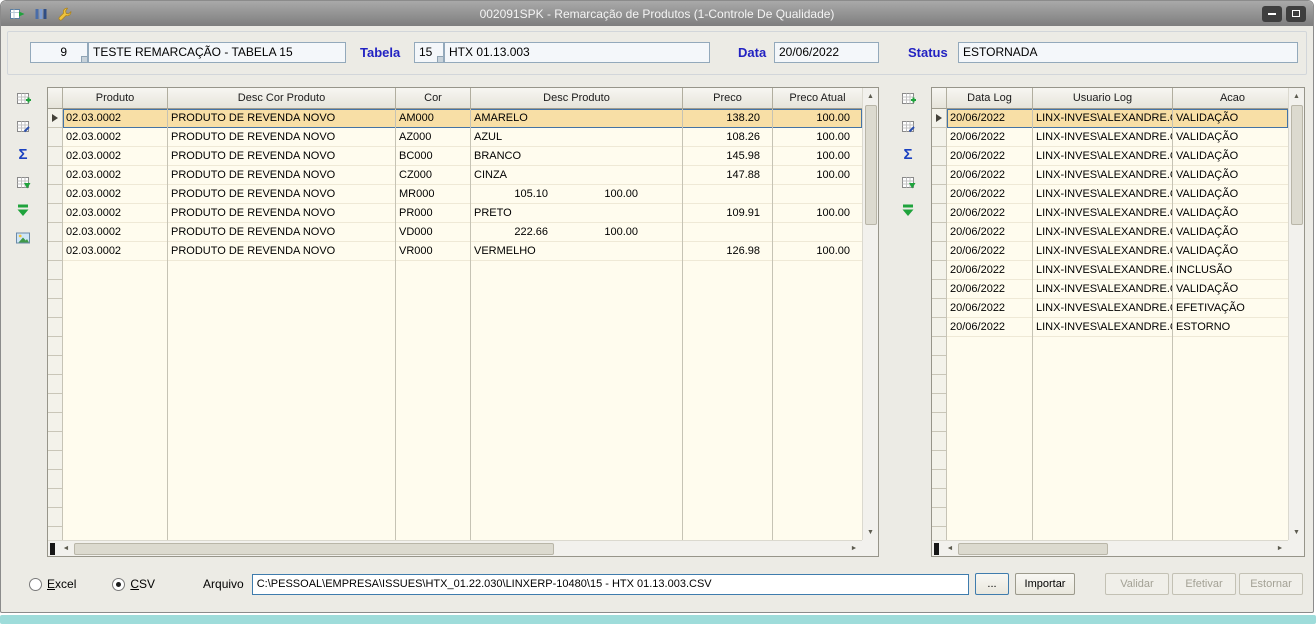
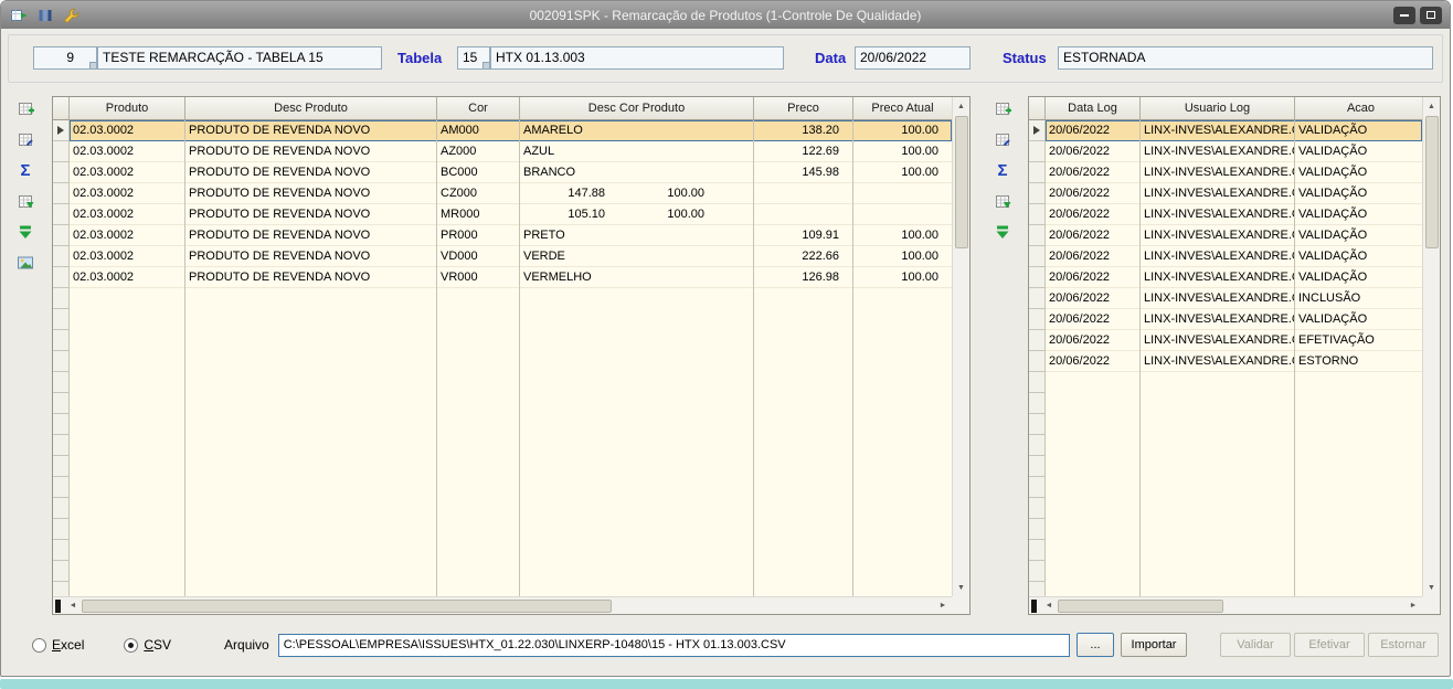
  002091SPK - Remarcação de Produtos (1-Controle De Qualidade)
  9
  TESTE REMARCAÇÃO - TABELA 15
  Tabela
  15
  HTX 01.13.003
  Data
  20/06/2022
  Status
  ESTORNADA
  Σ
  Produto
- Desc Cor Produto
+ Desc Produto
  Cor
- Desc Produto
+ Desc Cor Produto
  Preco
  Preco Atual
  02.03.0002
  PRODUTO DE REVENDA NOVO
  AM000
  AMARELO
  138.20
  100.00
  02.03.0002
  PRODUTO DE REVENDA NOVO
  AZ000
  AZUL
- 108.26
+ 122.69
  100.00
  02.03.0002
  PRODUTO DE REVENDA NOVO
  BC000
  BRANCO
  145.98
  100.00
  02.03.0002
  PRODUTO DE REVENDA NOVO
  CZ000
- CINZA
  147.88
  100.00
  02.03.0002
  PRODUTO DE REVENDA NOVO
  MR000
  105.10
  100.00
  02.03.0002
  PRODUTO DE REVENDA NOVO
  PR000
  PRETO
  109.91
  100.00
  02.03.0002
  PRODUTO DE REVENDA NOVO
  VD000
+ VERDE
  222.66
  100.00
  02.03.0002
  PRODUTO DE REVENDA NOVO
  VR000
  VERMELHO
  126.98
  100.00
  Σ
  Data Log
  Usuario Log
  Acao
  20/06/2022
  LINX-INVES\ALEXANDRE.
  VALIDAÇÃO
  20/06/2022
  LINX-INVES\ALEXANDRE.
  VALIDAÇÃO
  20/06/2022
  LINX-INVES\ALEXANDRE.
  VALIDAÇÃO
  20/06/2022
  LINX-INVES\ALEXANDRE.
  VALIDAÇÃO
  20/06/2022
  LINX-INVES\ALEXANDRE.
  VALIDAÇÃO
  20/06/2022
  LINX-INVES\ALEXANDRE.
  VALIDAÇÃO
  20/06/2022
  LINX-INVES\ALEXANDRE.
  VALIDAÇÃO
  20/06/2022
  LINX-INVES\ALEXANDRE.
  VALIDAÇÃO
  20/06/2022
  LINX-INVES\ALEXANDRE.
  INCLUSÃO
  20/06/2022
  LINX-INVES\ALEXANDRE.
  VALIDAÇÃO
  20/06/2022
  LINX-INVES\ALEXANDRE.
  EFETIVAÇÃO
  20/06/2022
  LINX-INVES\ALEXANDRE.
  ESTORNO
  Excel
  CSV
  Arquivo
  C:\PESSOAL\EMPRESA\ISSUES\HTX_01.22.030\LINXERP-10480\15 - HTX 01.13.003.CSV
  ...
  Importar
  Validar
  Efetivar
  Estornar
